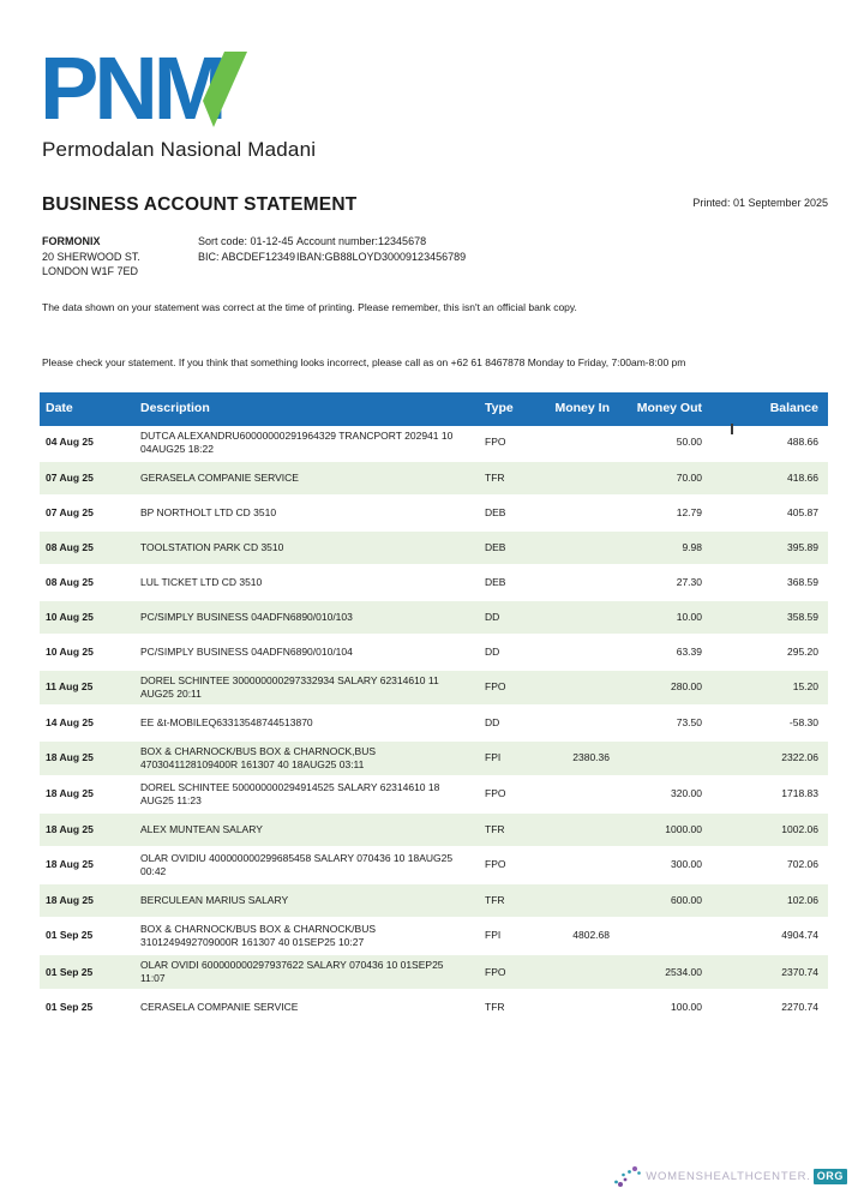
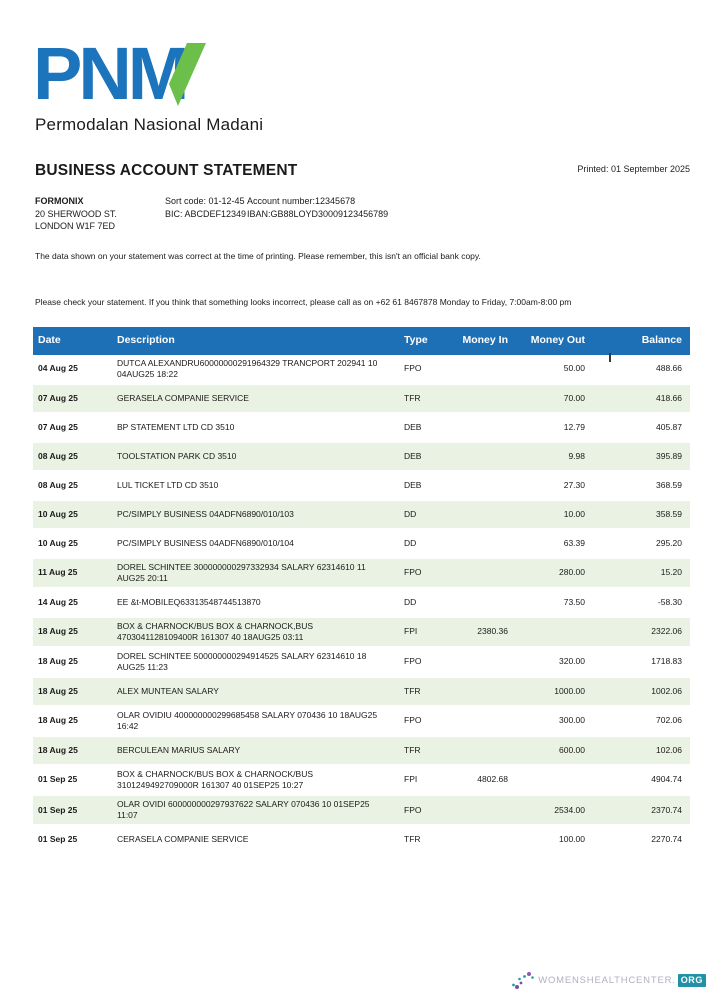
  PNM
  Permodalan Nasional Madani
  BUSINESS ACCOUNT STATEMENT
  Printed: 01 September 2025
  FORMONIX
  20 SHERWOOD ST.
  LONDON W1F 7ED
  Sort code: 01-12-45
  Account number:12345678
  BIC: ABCDEF12349
  IBAN:GB88LOYD30009123456789
  The data shown on your statement was correct at the time of printing. Please remember, this isn't an official bank copy.
  Please check your statement. If you think that something looks incorrect, please call as on +62 61 8467878 Monday to Friday, 7:00am-8:00 pm
  Date
  Description
  Type
  Money In
  Money Out
  Balance
  04 Aug 25
  DUTCA ALEXANDRU60000000291964329 TRANCPORT 202941 10 04AUG25 18:22
  FPO
  50.00
  488.66
  07 Aug 25
  GERASELA COMPANIE SERVICE
  TFR
  70.00
  418.66
  07 Aug 25
- BP NORTHOLT LTD CD 3510
+ BP STATEMENT LTD CD 3510
  DEB
  12.79
  405.87
  08 Aug 25
  TOOLSTATION PARK CD 3510
  DEB
  9.98
  395.89
  08 Aug 25
  LUL TICKET LTD CD 3510
  DEB
  27.30
  368.59
  10 Aug 25
  PC/SIMPLY BUSINESS 04ADFN6890/010/103
  DD
  10.00
  358.59
  10 Aug 25
  PC/SIMPLY BUSINESS 04ADFN6890/010/104
  DD
  63.39
  295.20
  11 Aug 25
  DOREL SCHINTEE 300000000297332934 SALARY 62314610 11 AUG25 20:11
  FPO
  280.00
  15.20
  14 Aug 25
  EE &t-MOBILEQ63313548744513870
  DD
  73.50
  -58.30
  18 Aug 25
  BOX & CHARNOCK/BUS BOX & CHARNOCK,BUS 4703041128109400R 161307 40 18AUG25 03:11
  FPI
  2380.36
  2322.06
  18 Aug 25
  DOREL SCHINTEE 500000000294914525 SALARY 62314610 18 AUG25 11:23
  FPO
  320.00
  1718.83
  18 Aug 25
  ALEX MUNTEAN SALARY
  TFR
  1000.00
  1002.06
  18 Aug 25
- OLAR OVIDIU 400000000299685458 SALARY 070436 10 18AUG25 00:42
+ OLAR OVIDIU 400000000299685458 SALARY 070436 10 18AUG25 16:42
  FPO
  300.00
  702.06
  18 Aug 25
  BERCULEAN MARIUS SALARY
  TFR
  600.00
  102.06
  01 Sep 25
  BOX & CHARNOCK/BUS BOX & CHARNOCK/BUS 3101249492709000R 161307 40 01SEP25 10:27
  FPI
  4802.68
  4904.74
  01 Sep 25
  OLAR OVIDI 600000000297937622 SALARY 070436 10 01SEP25 11:07
  FPO
  2534.00
  2370.74
  01 Sep 25
  CERASELA COMPANIE SERVICE
  TFR
  100.00
  2270.74
  WOMENSHEALTHCENTER.
  ORG
